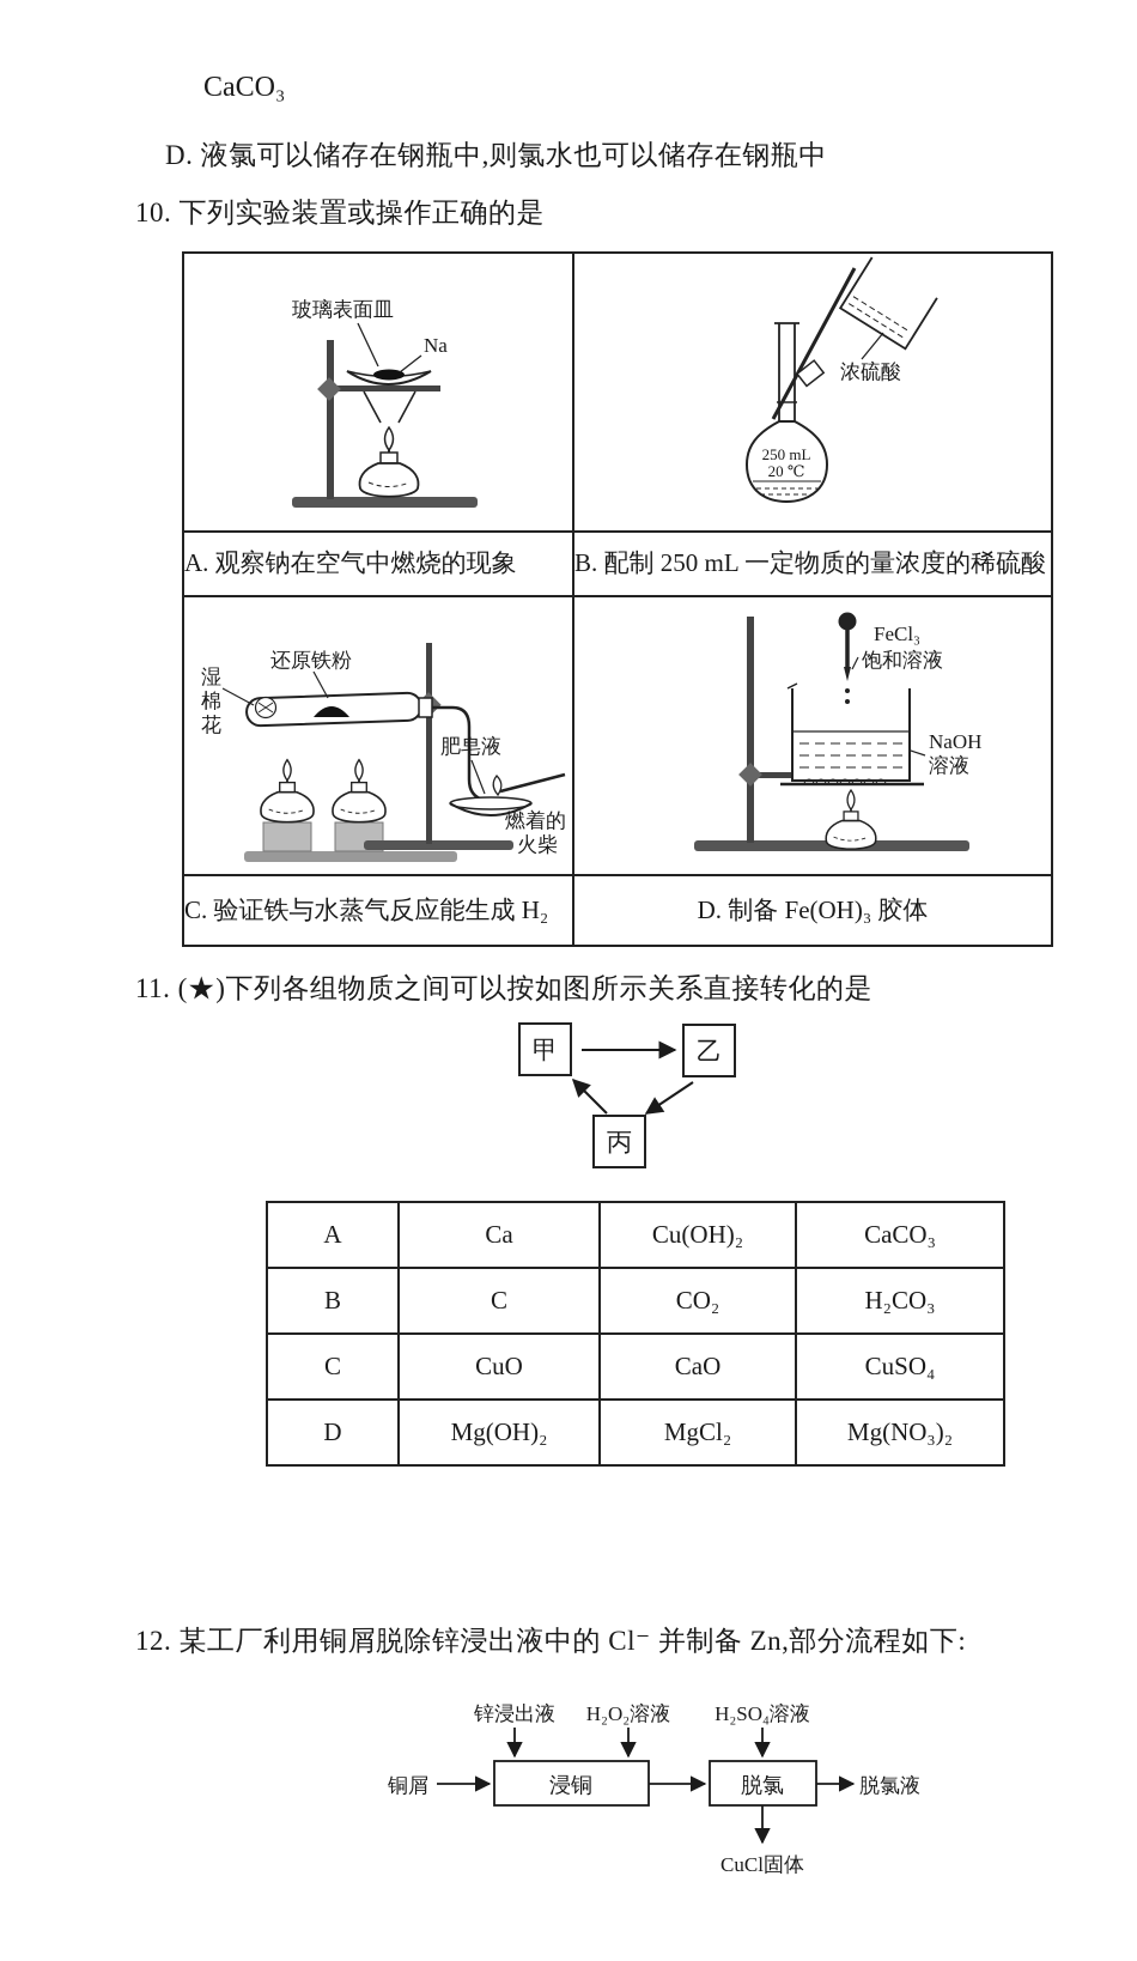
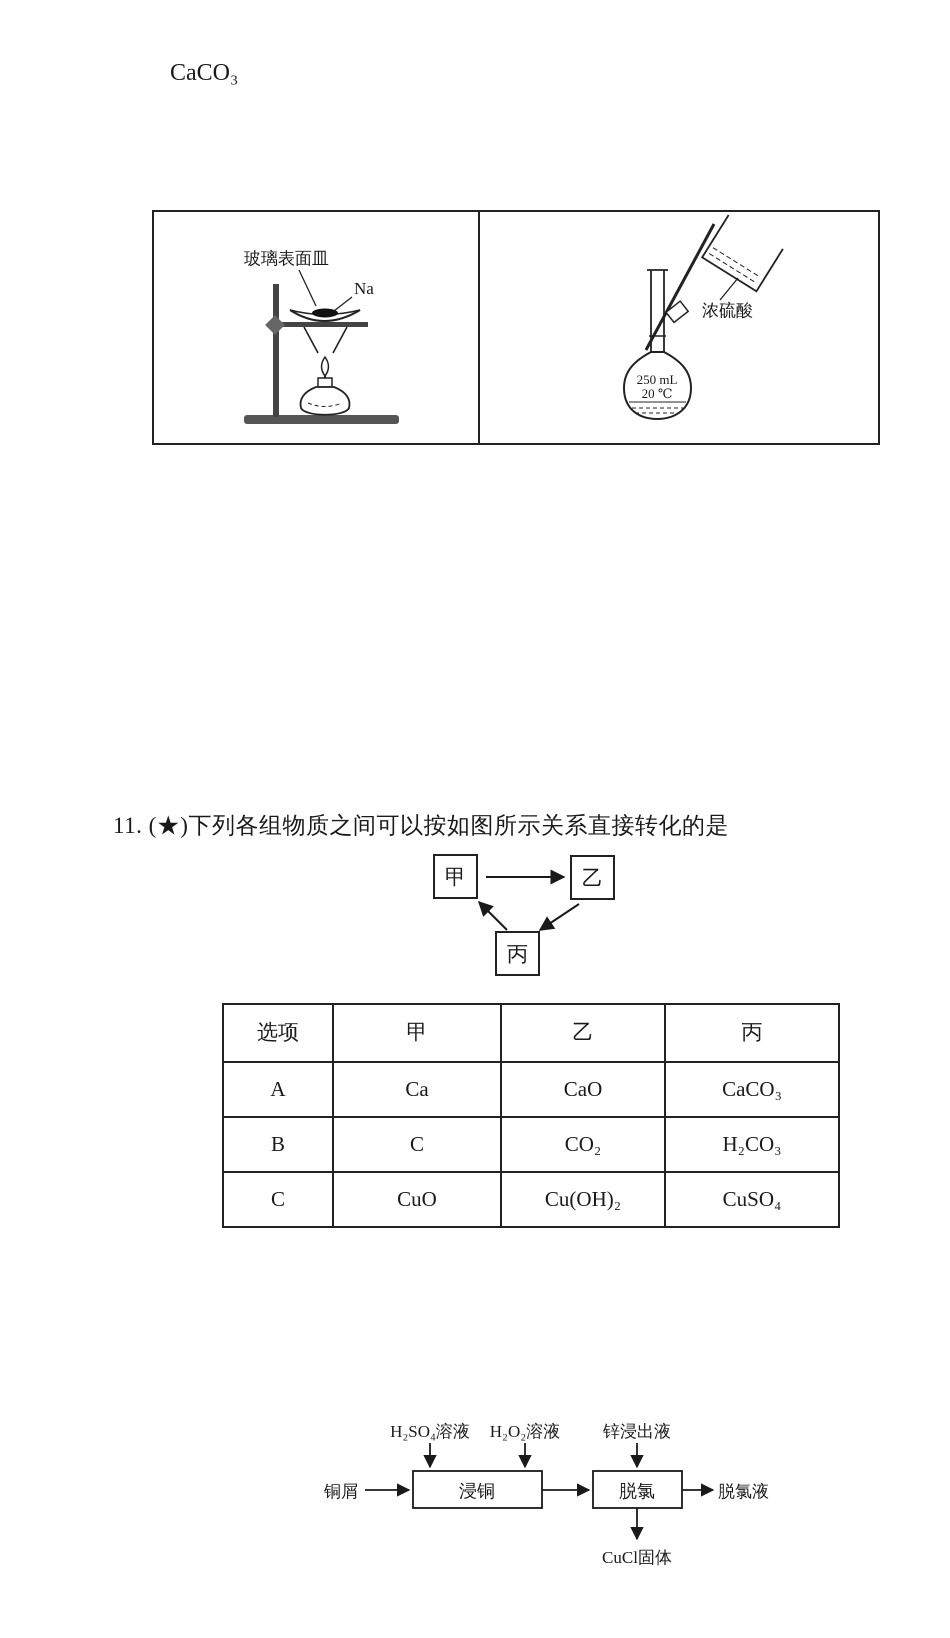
  CaCO₃
- D. 液氯可以储存在钢瓶中,则氯水也可以储存在钢瓶中
- 10. 下列实验装置或操作正确的是
  玻璃表面皿 Na	250 mL 20 ℃ 浓硫酸
- A. 观察钠在空气中燃烧的现象	B. 配制 250 mL 一定物质的量浓度的稀硫酸
- 湿 棉 花 还原铁粉 肥皂液 燃着的 火柴	FeCl₃ 饱和溶液 NaOH 溶液
- C. 验证铁与水蒸气反应能生成 H₂	D. 制备 Fe(OH)₃ 胶体
  11. (★)下列各组物质之间可以按如图所示关系直接转化的是
  甲
  乙
  丙
+ 选项	甲	乙	丙
- A	Ca	Cu(OH)₂	CaCO₃
+ A	Ca	CaO	CaCO₃
  B	C	CO₂	H₂CO₃
- C	CuO	CaO	CuSO₄
+ C	CuO	Cu(OH)₂	CuSO₄
- D	Mg(OH)₂	MgCl₂	Mg(NO₃)₂
- 12. 某工厂利用铜屑脱除锌浸出液中的 Cl⁻ 并制备 Zn,部分流程如下:
- 锌浸出液
+ H₂SO₄溶液
  H₂O₂溶液
- H₂SO₄溶液
+ 锌浸出液
  铜屑
  浸铜
  脱氯
  脱氯液
  CuCl固体
